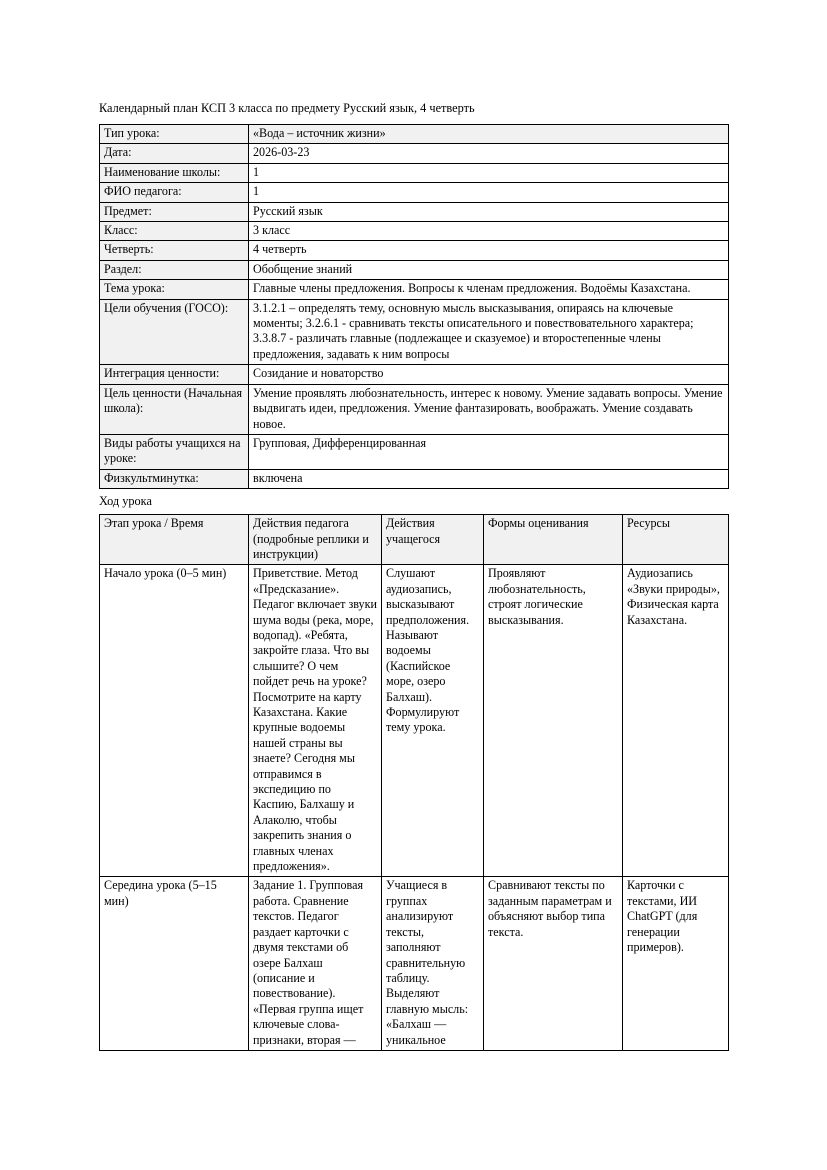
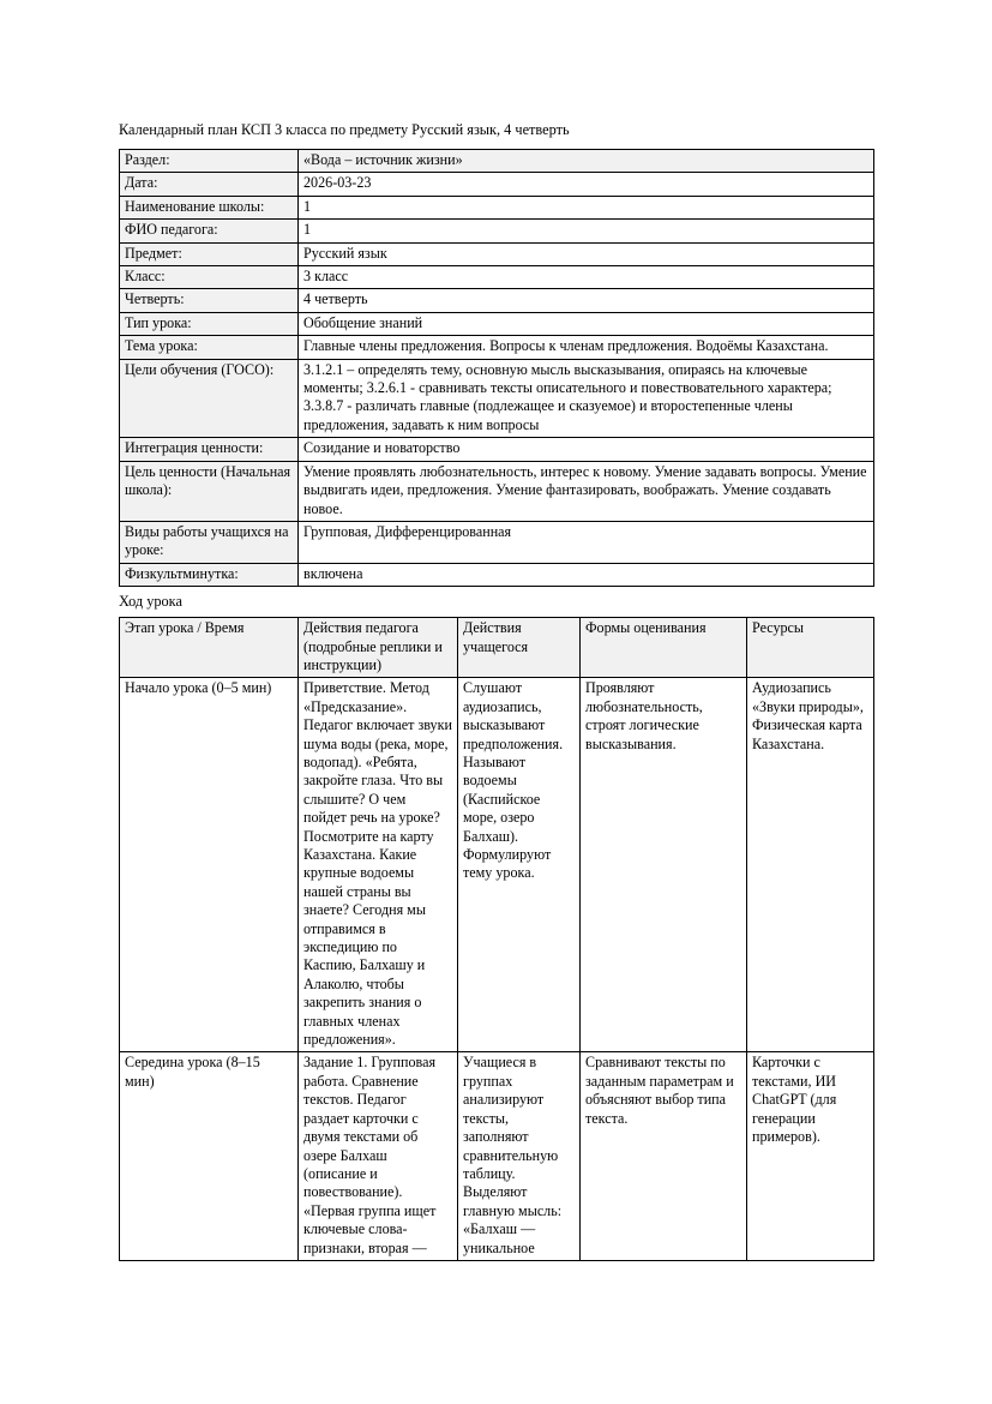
  Календарный план КСП 3 класса по предмету Русский язык, 4 четверть
- Тип урока:	«Вода – источник жизни»
+ Раздел:	«Вода – источник жизни»
  Дата:	2026-03-23
  Наименование школы:	1
  ФИО педагога:	1
  Предмет:	Русский язык
  Класс:	3 класс
  Четверть:	4 четверть
- Раздел:	Обобщение знаний
+ Тип урока:	Обобщение знаний
  Тема урока:	Главные члены предложения. Вопросы к членам предложения. Водоёмы Казахстана.
  Цели обучения (ГОСО):	3.1.2.1 – определять тему, основную мысль высказывания, опираясь на ключевые моменты; 3.2.6.1 - сравнивать тексты описательного и повествовательного характера; 3.3.8.7 - различать главные (подлежащее и сказуемое) и второстепенные члены предложения, задавать к ним вопросы
  Интеграция ценности:	Созидание и новаторство
  Цель ценности (Начальная школа):	Умение проявлять любознательность, интерес к новому. Умение задавать вопросы. Умение выдвигать идеи, предложения. Умение фантазировать, воображать. Умение создавать новое.
  Виды работы учащихся на уроке:	Групповая, Дифференцированная
  Физкультминутка:	включена
  Ход урока
  Этап урока / Время	Действия педагога (подробные реплики и инструкции)	Действия учащегося	Формы оценивания	Ресурсы
  Начало урока (0–5 мин)	Приветствие. Метод «Предсказание». Педагог включает звуки шума воды (река, море, водопад). «Ребята, закройте глаза. Что вы слышите? О чем пойдет речь на уроке? Посмотрите на карту Казахстана. Какие крупные водоемы нашей страны вы знаете? Сегодня мы отправимся в экспедицию по Каспию, Балхашу и Алаколю, чтобы закрепить знания о главных членах предложения».	Слушают аудиозапись, высказывают предположения. Называют водоемы (Каспийское море, озеро Балхаш). Формулируют тему урока.	Проявляют любознательность, строят логические высказывания.	Аудиозапись «Звуки природы», Физическая карта Казахстана.
- Середина урока (5–15 мин)	Задание 1. Групповая работа. Сравнение текстов. Педагог раздает карточки с двумя текстами об озере Балхаш (описание и повествование). «Первая группа ищет ключевые слова-признаки, вторая —	Учащиеся в группах анализируют тексты, заполняют сравнительную таблицу. Выделяют главную мысль: «Балхаш — уникальное	Сравнивают тексты по заданным параметрам и объясняют выбор типа текста.	Карточки с текстами, ИИ ChatGPT (для генерации примеров).
+ Середина урока (8–15 мин)	Задание 1. Групповая работа. Сравнение текстов. Педагог раздает карточки с двумя текстами об озере Балхаш (описание и повествование). «Первая группа ищет ключевые слова-признаки, вторая —	Учащиеся в группах анализируют тексты, заполняют сравнительную таблицу. Выделяют главную мысль: «Балхаш — уникальное	Сравнивают тексты по заданным параметрам и объясняют выбор типа текста.	Карточки с текстами, ИИ ChatGPT (для генерации примеров).
